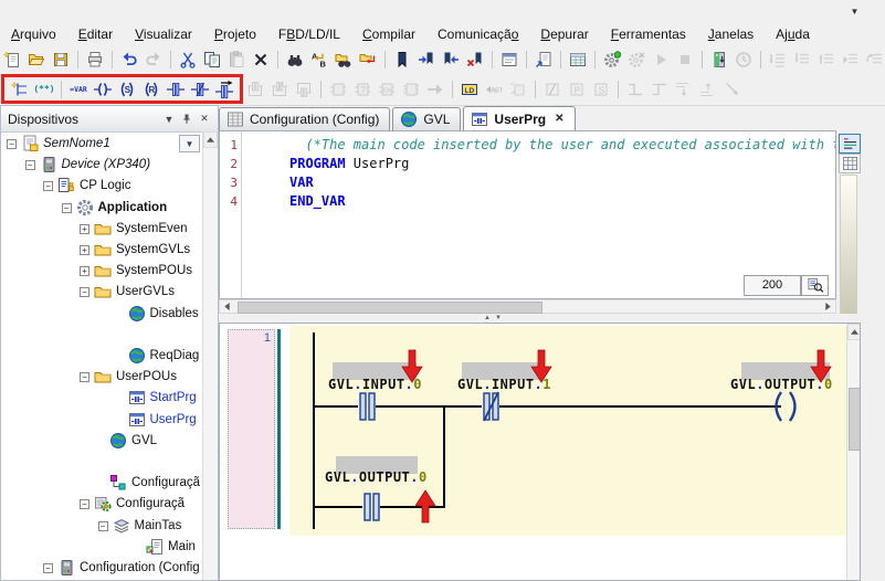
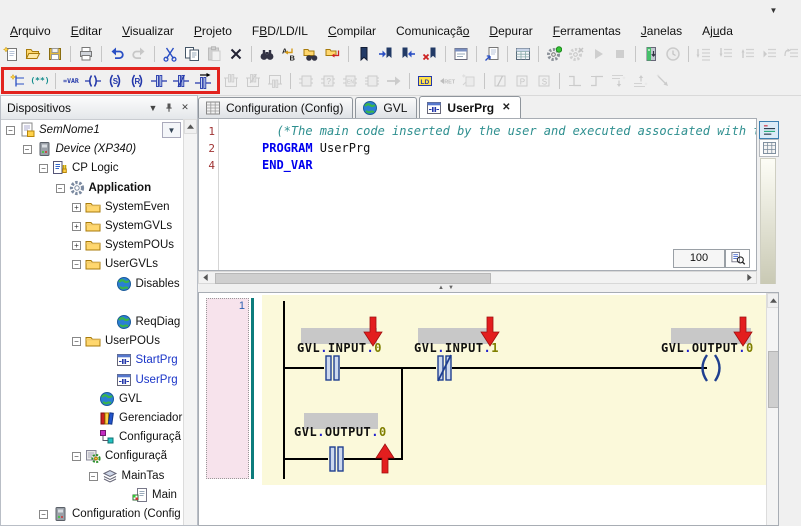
  Arquivo
  Editar
  Visualizar
  Projeto
  FBD/LD/IL
  Compilar
  Comunicação
  Depurar
  Ferramentas
  Janelas
  Ajuda
  A
  B
  (**)
  =VAR
  S
  R
  ?
  P
  S
  Dispositivos
  ▼
  ✕
  −
  SemNome1
  −
  Device (XP340)
  −
  CP Logic
  −
  Application
  +
  SystemEven
  +
  SystemGVLs
  +
  SystemPOUs
  −
  UserGVLs
  Disables
  ReqDiag
  −
  UserPOUs
  StartPrg
  UserPrg
  GVL
+ Gerenciador
  Configuraçã
  −
  Configuraçã
  −
  MainTas
  Main
  −
  Configuration (Config
  ▼
  Configuration (Config)
  GVL
  UserPrg
  ✕
  ▼
  1
  (*The main code inserted by the user and executed associated with
  2
  PROGRAM UserPrg
- 3
- VAR
  4
  END_VAR
- 200
+ 100
  1
  GVL.INPUT.0
  GVL.INPUT.1
  GVL.OUTPUT.0
  GVL.OUTPUT.0
